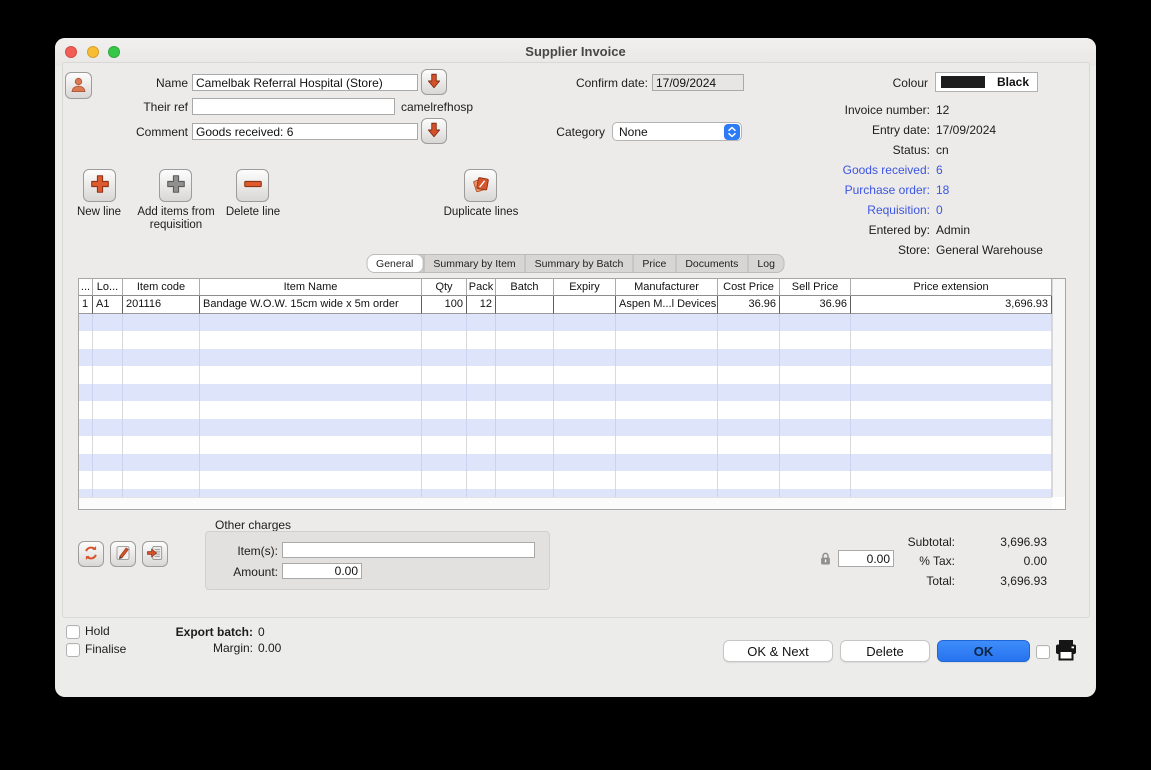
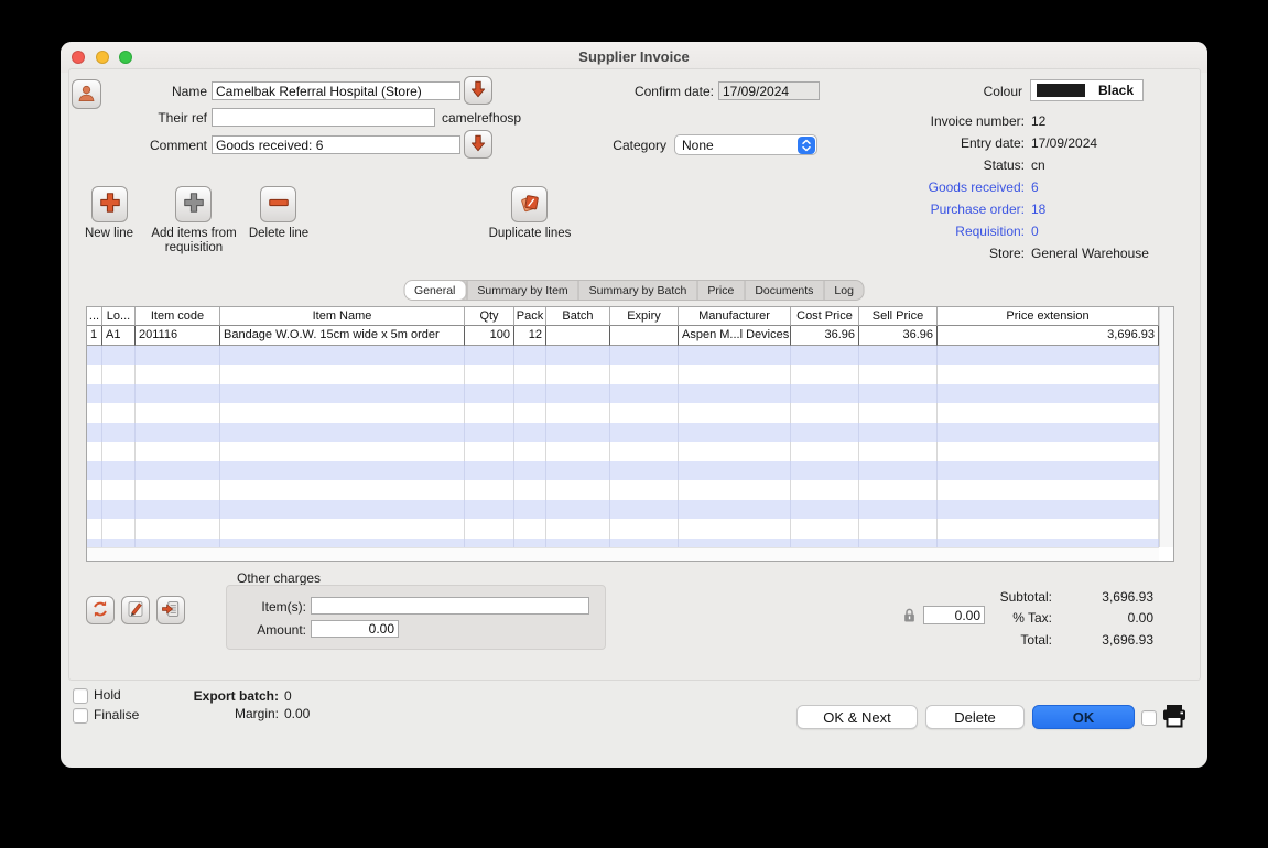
  Supplier Invoice
  Name
  Camelbak Referral Hospital (Store)
  Their ref
  camelrefhosp
  Comment
  Goods received: 6
  Confirm date:
  17/09/2024
  Category
  None
  Colour
  Black
  Invoice number:
  12
  Entry date:
  17/09/2024
  Status:
  cn
  Goods received:
  6
  Purchase order:
  18
  Requisition:
  0
- Entered by:
- Admin
  Store:
  General Warehouse
  New line
  Add items from requisition
  Delete line
  Duplicate lines
  General
  Summary by Item
  Summary by Batch
  Price
  Documents
  Log
  ...
  Lo...
  Item code
  Item Name
  Qty
  Pack
  Batch
  Expiry
  Manufacturer
  Cost Price
  Sell Price
  Price extension
  1
  A1
  201116
  Bandage W.O.W. 15cm wide x 5m order
  100
  12
  Aspen M...l Devices
  36.96
  36.96
  3,696.93
  Other charges
  Item(s):
  Amount:
  0.00
  0.00
  Subtotal:
  3,696.93
  % Tax:
  0.00
  Total:
  3,696.93
  Hold
  Finalise
  Export batch:
  0
  Margin:
  0.00
  OK & Next
  Delete
  OK
